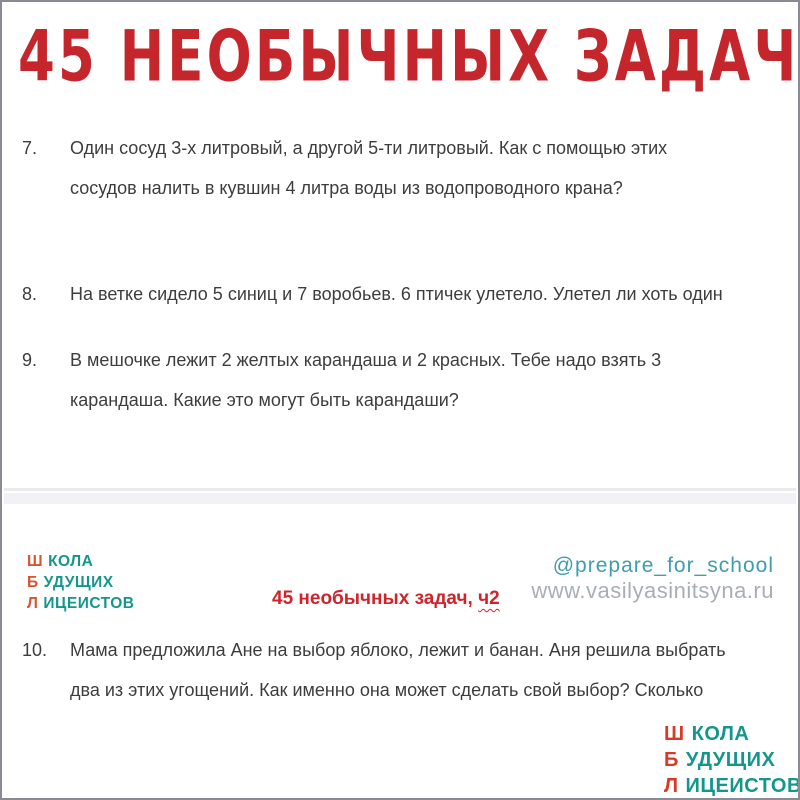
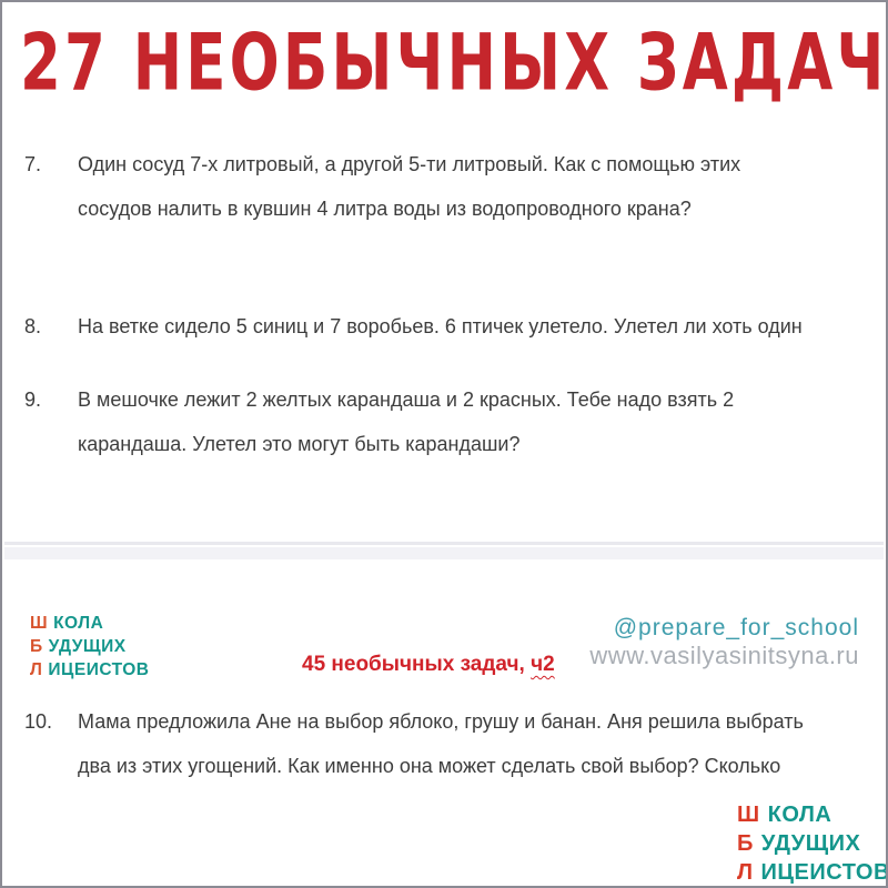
- 45 НЕОБЫЧНЫХ ЗАДАЧ
+ 27 НЕОБЫЧНЫХ ЗАДАЧ
  7.
- Один сосуд 3-х литровый, а другой 5-ти литровый. Как с помощью этих
+ Один сосуд 7-х литровый, а другой 5-ти литровый. Как с помощью этих
  сосудов налить в кувшин 4 литра воды из водопроводного крана?
  8.
  На ветке сидело 5 синиц и 7 воробьев. 6 птичек улетело. Улетел ли хоть один
  9.
- В мешочке лежит 2 желтых карандаша и 2 красных. Тебе надо взять 3
+ В мешочке лежит 2 желтых карандаша и 2 красных. Тебе надо взять 2
- карандаша. Какие это могут быть карандаши?
+ карандаша. Улетел это могут быть карандаши?
  Ш КОЛА
  Б УДУЩИХ
  Л ИЦЕИСТОВ
  45 необычных задач, ч2
  @prepare_for_school
  www.vasilyasinitsyna.ru
  10.
- Мама предложила Ане на выбор яблоко, лежит и банан. Аня решила выбрать
+ Мама предложила Ане на выбор яблоко, грушу и банан. Аня решила выбрать
  два из этих угощений. Как именно она может сделать свой выбор? Сколько
  Ш КОЛА
  Б УДУЩИХ
  Л ИЦЕИСТОВ
